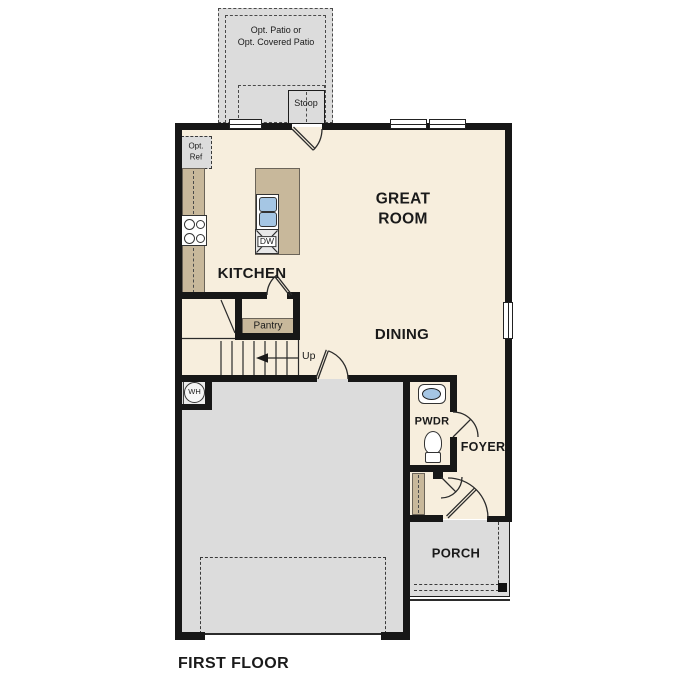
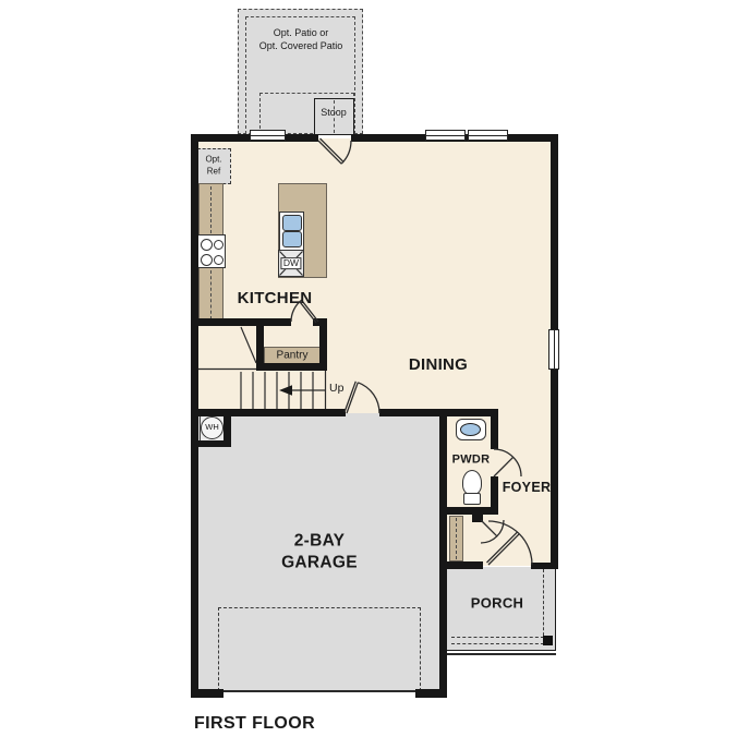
  Opt. Patio or
  Opt. Covered Patio
  Stoop
  Opt.
  Ref
- GREAT
- ROOM
  DINING
  KITCHEN
+ 2-BAY
+ GARAGE
  PWDR
  FOYER
  PORCH
  Pantry
  Up
  DW
  WH
  FIRST FLOOR
